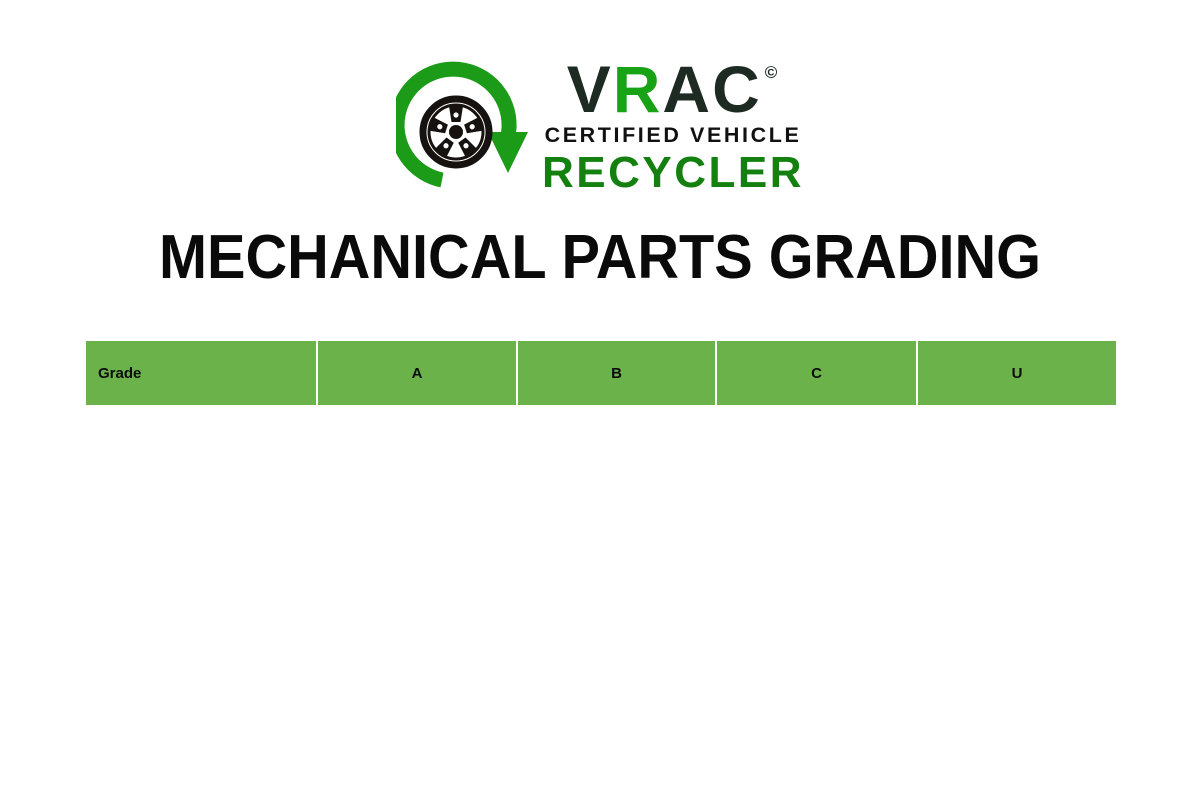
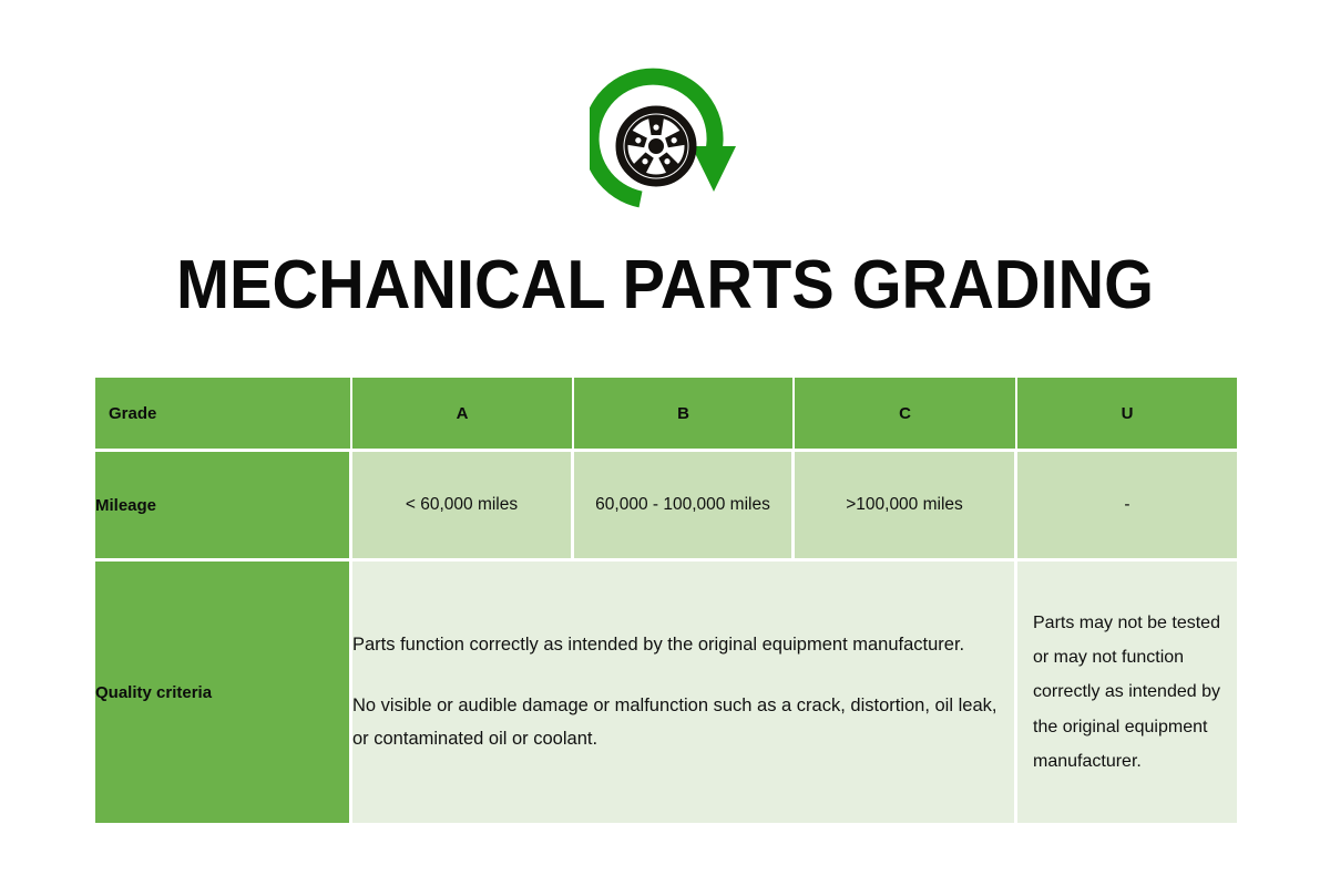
- V
- R
- AC
- ©
- CERTIFIED VEHICLE
- RECYCLER
  MECHANICAL PARTS GRADING
  Grade	A	B	C	U
+ Mileage	< 60,000 miles	60,000 - 100,000 miles	>100,000 miles	-
+ Quality criteria	Parts function correctly as intended by the original equipment manufacturer. No visible or audible damage or malfunction such as a crack, distortion, oil leak, or contaminated oil or coolant.	Parts may not be tested or may not function correctly as intended by the original equipment manufacturer.
